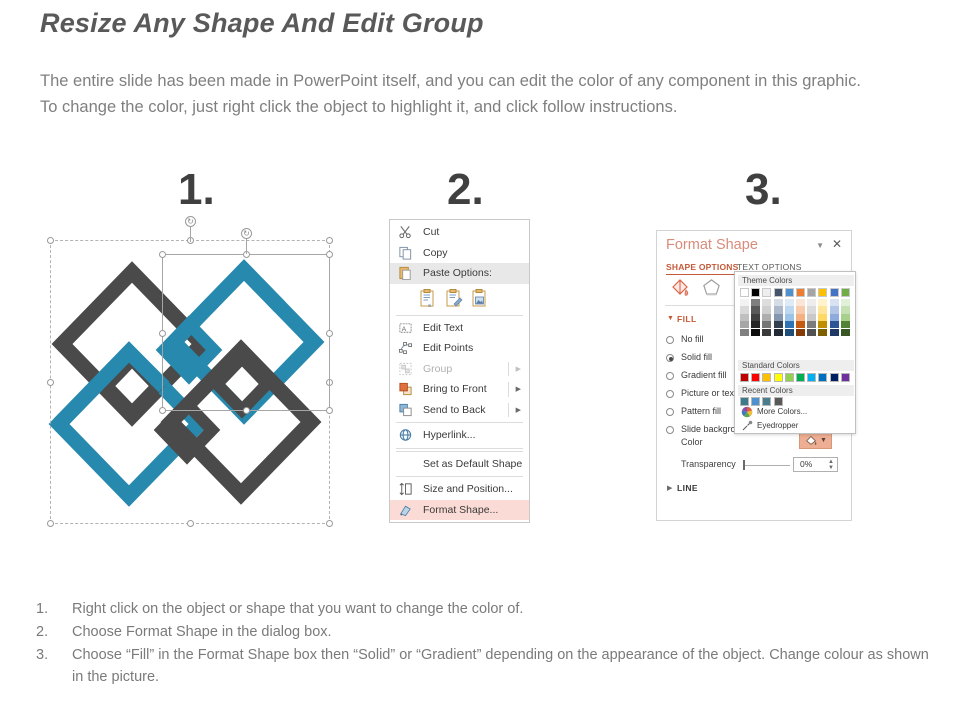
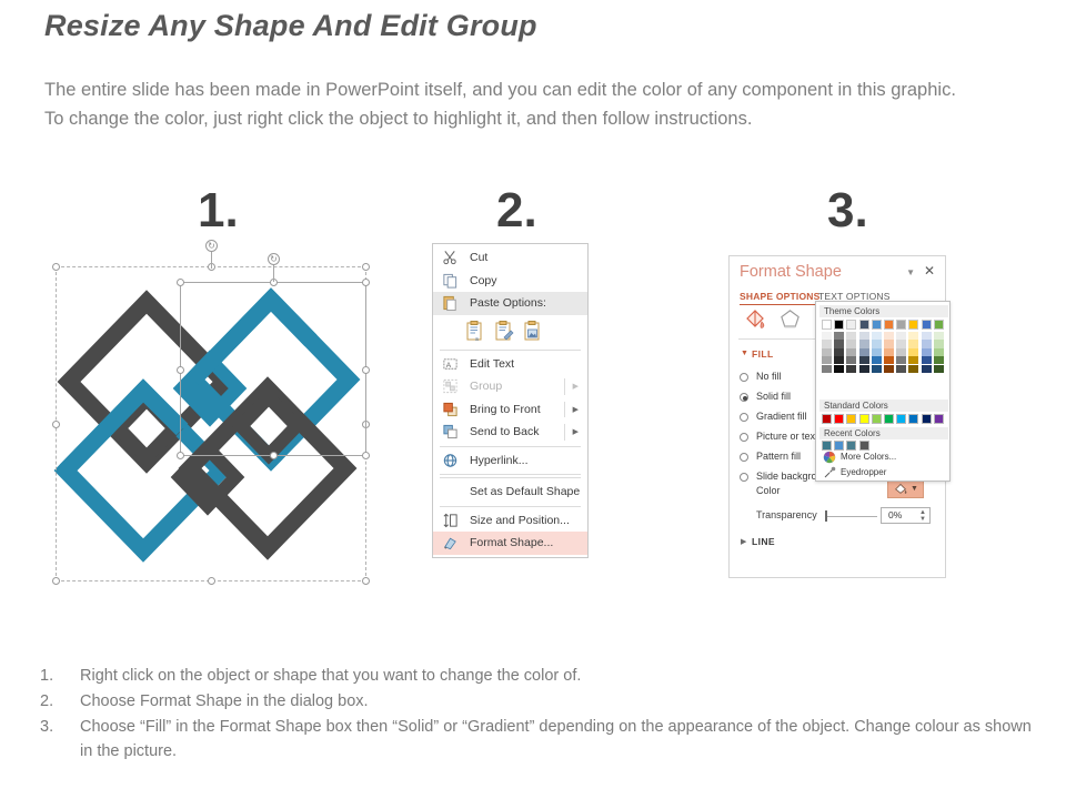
  Resize Any Shape And Edit Group
- The entire slide has been made in PowerPoint itself, and you can edit the color of any component in this graphic. To change the color, just right click the object to highlight it, and click follow instructions.
+ The entire slide has been made in PowerPoint itself, and you can edit the color of any component in this graphic. To change the color, just right click the object to highlight it, and then follow instructions.
  1.
  2.
  3.
  ↻
  ↻
  Cut
  Copy
  Paste Options:
  Edit Text
- Edit Points
  Group
  Bring to Front
  Send to Back
  Hyperlink...
  Set as Default Shape
  Size and Position...
  Format Shape...
  Format Shape
  ▼
  ✕
  SHAPE OPTIONS
  TEXT OPTIONS
  FILL
  No fill
  Solid fill
  Gradient fill
  Pattern fill
  Color
  Transparency
  0%
  LINE
  Theme Colors
  Standard Colors
  Recent Colors
  More Colors...
  Eyedropper
  1.
  Right click on the object or shape that you want to change the color of.
  2.
  Choose Format Shape in the dialog box.
  3.
  Choose “Fill” in the Format Shape box then “Solid” or “Gradient” depending on the appearance of the object. Change colour as shown in the picture.
